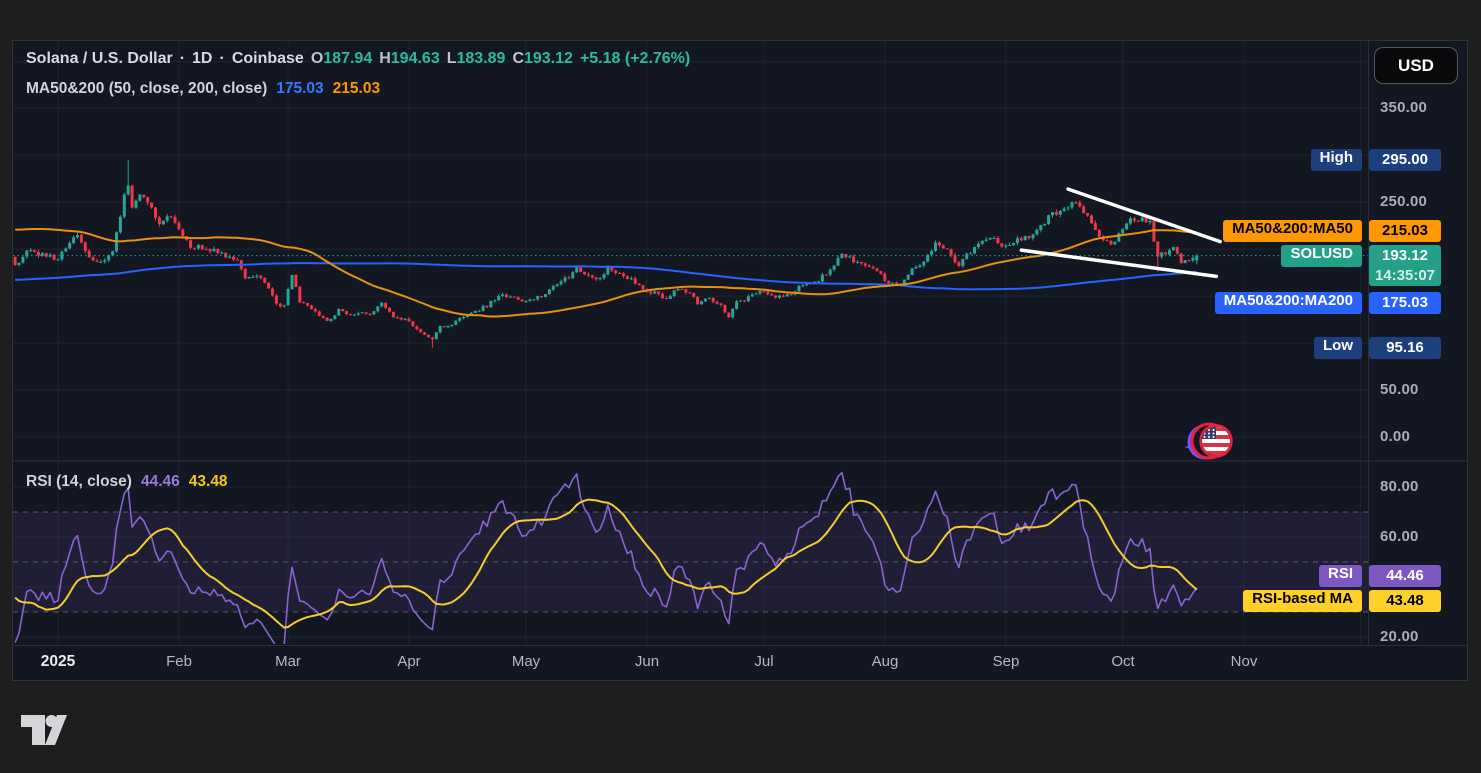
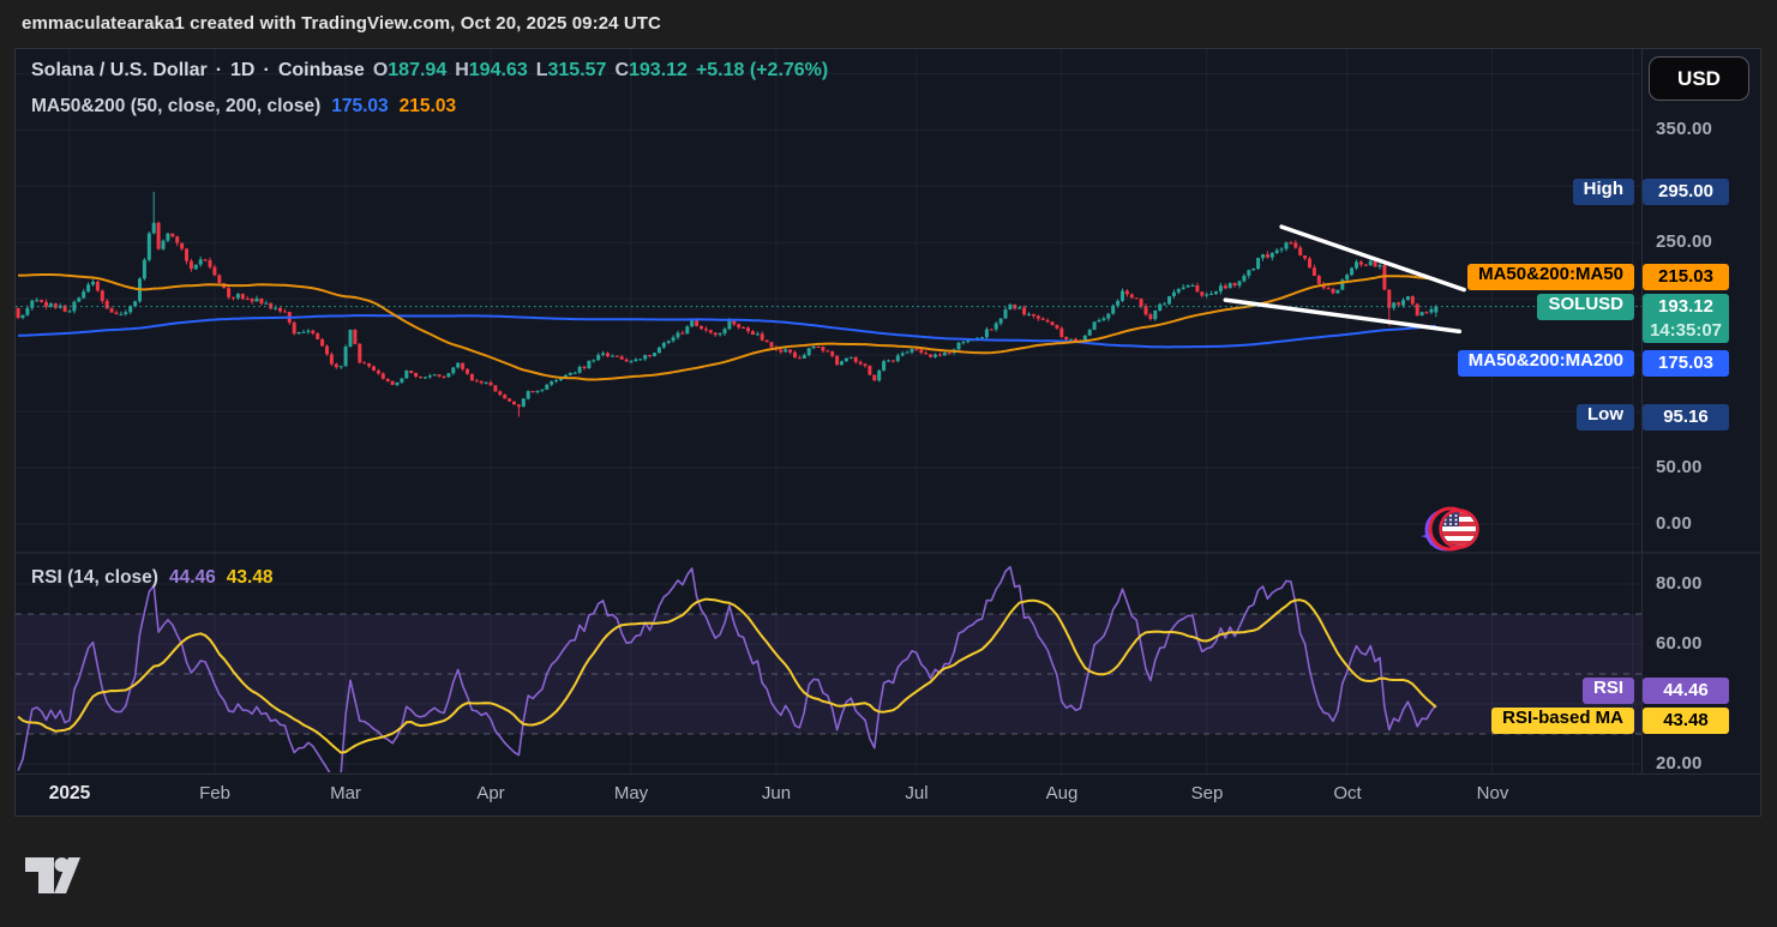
+ emmaculatearaka1 created with TradingView.com, Oct 20, 2025 09:24 UTC
  Solana / U.S. Dollar
  ·
  1D
  ·
  Coinbase
  O187.94
  H194.63
- L183.89
+ L315.57
  C193.12
  +5.18 (+2.76%)
  MA50&200 (50, close, 200, close)
  175.03
  215.03
  RSI (14, close)
  44.46
  43.48
  USD
  350.00
  250.00
  50.00
  0.00
  80.00
  60.00
  20.00
  2025
  Feb
  Mar
  Apr
  May
  Jun
  Jul
  Aug
  Sep
  Oct
  Nov
  High
  295.00
  MA50&200:MA50
  215.03
  SOLUSD
  193.12
  14:35:07
  MA50&200:MA200
  175.03
  Low
  95.16
  RSI
  44.46
  RSI-based MA
  43.48
